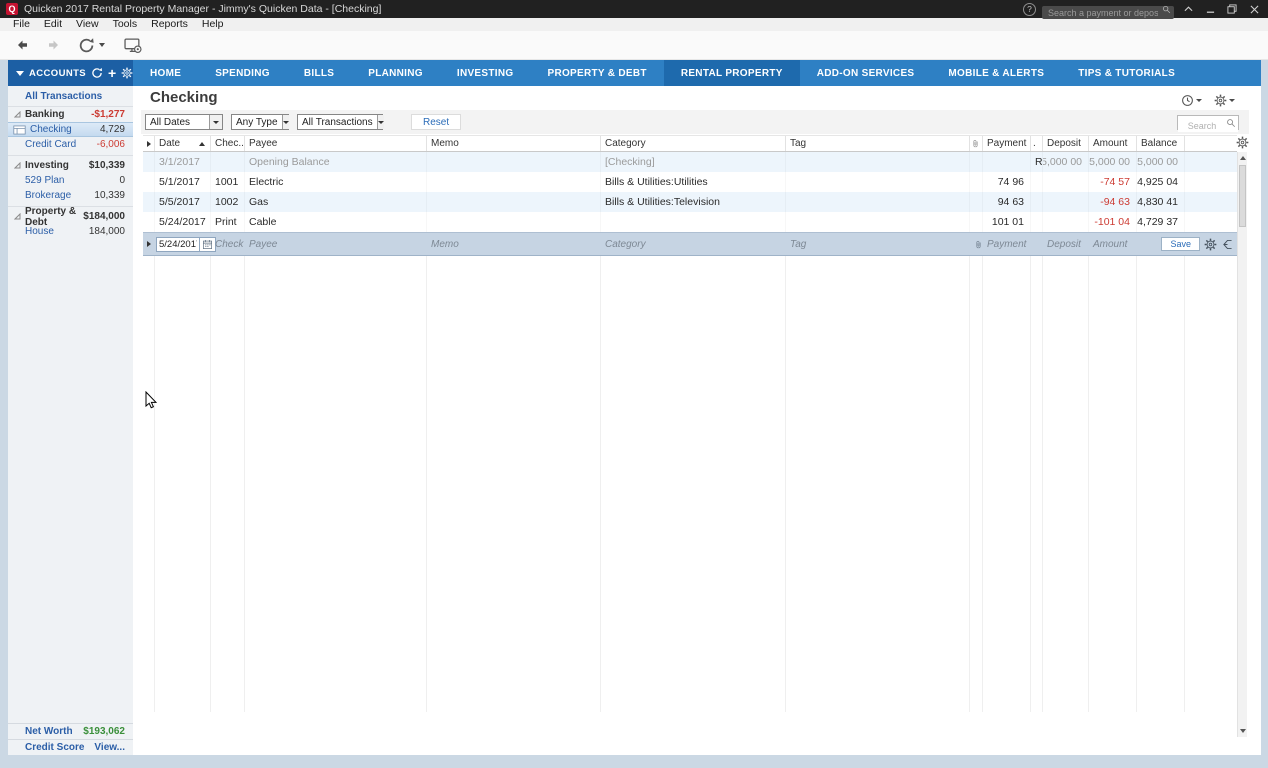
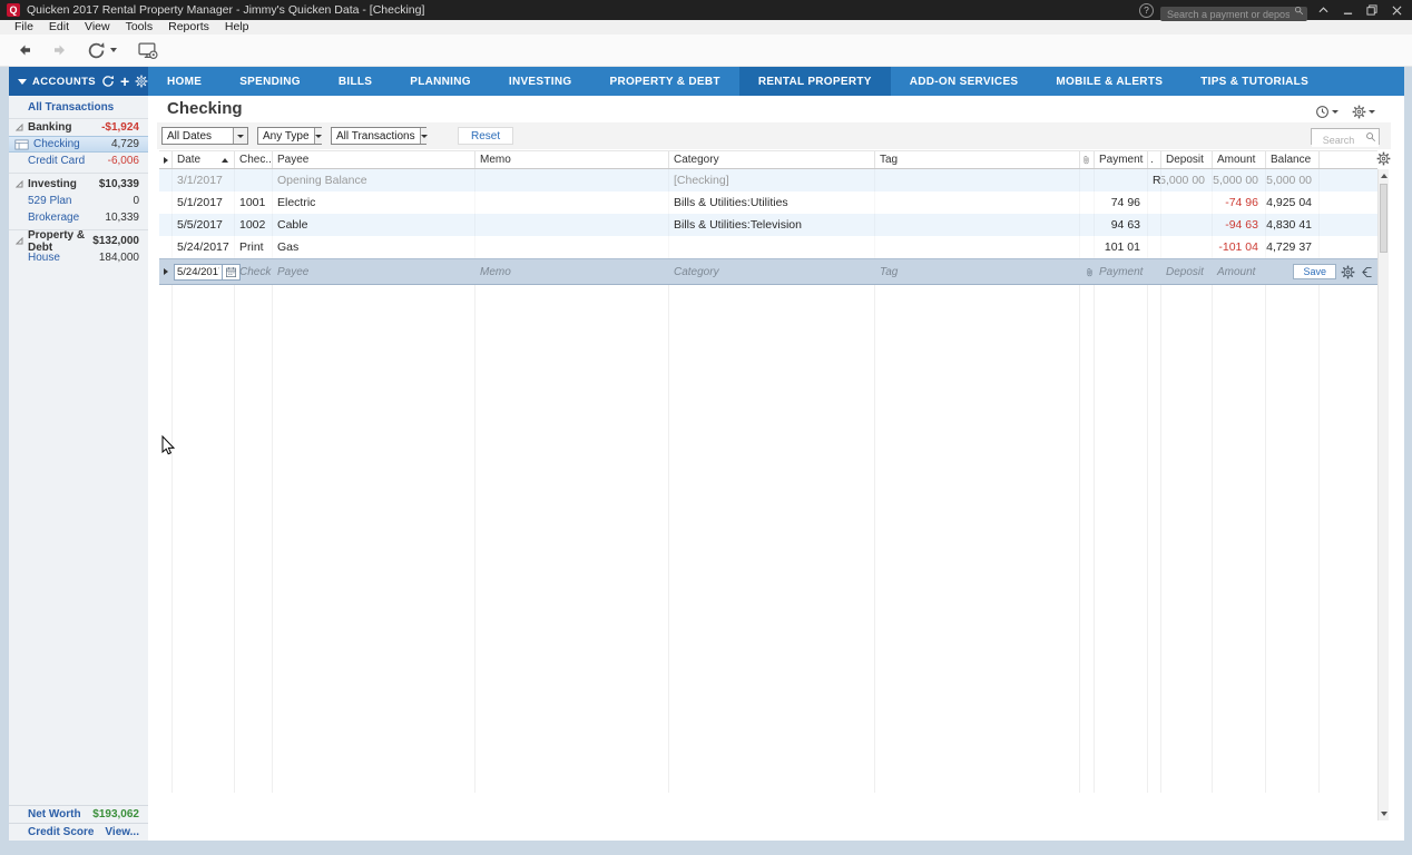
  Q
  Quicken 2017 Rental Property Manager - Jimmy's Quicken Data - [Checking]
  ?
  Search a payment or depos
  File
  Edit
  View
  Tools
  Reports
  Help
  ACCOUNTS
  +
  HOME
  SPENDING
  BILLS
  PLANNING
  INVESTING
  PROPERTY & DEBT
  RENTAL PROPERTY
  ADD-ON SERVICES
  MOBILE & ALERTS
  TIPS & TUTORIALS
  All Transactions
  Banking
- -$1,277
+ -$1,924
  Checking
  4,729
  Credit Card
  -6,006
  Investing
  $10,339
  529 Plan
  0
  Brokerage
  10,339
  Property & Debt
- $184,000
+ $132,000
  House
  184,000
  Net Worth
  $193,062
  Credit Score
  View...
  Checking
  All Dates
  Any Type
  All Transactions
  Reset
  Search
  Date
  Chec..
  Payee
  Memo
  Category
  Tag
  Payment
  .
  Deposit
  Amount
  Balance
  3/1/2017
  Opening Balance
  [Checking]
  R
  5,000 00
  5,000 00
  5,000 00
  5/1/2017
  1001
  Electric
  Bills & Utilities:Utilities
  74 96
- -74 57
+ -74 96
  4,925 04
  5/5/2017
  1002
- Gas
+ Cable
  Bills & Utilities:Television
  94 63
  -94 63
  4,830 41
  5/24/2017
  Print
- Cable
+ Gas
  101 01
  -101 04
  4,729 37
  5/24/201
  Check
  Payee
  Memo
  Category
  Tag
  Payment
  Deposit
  Amount
  Save
